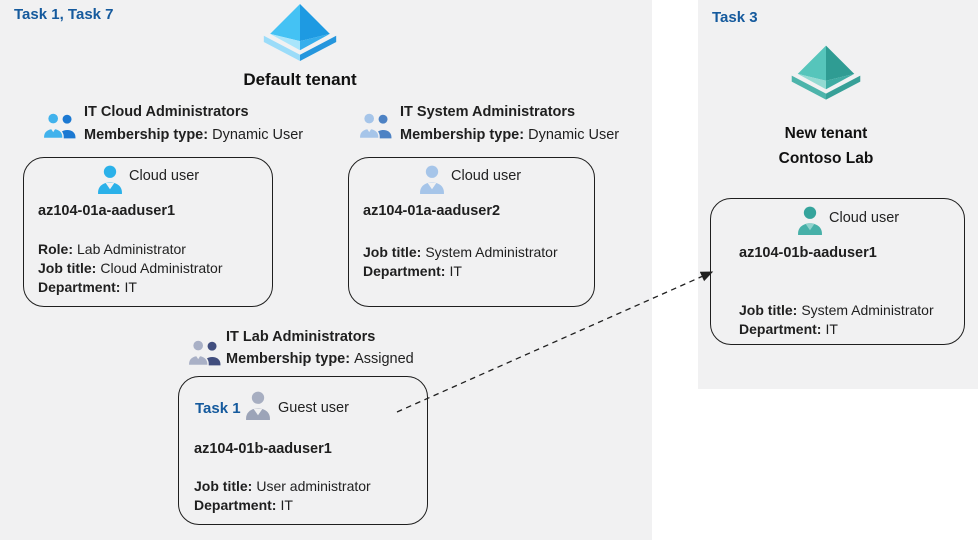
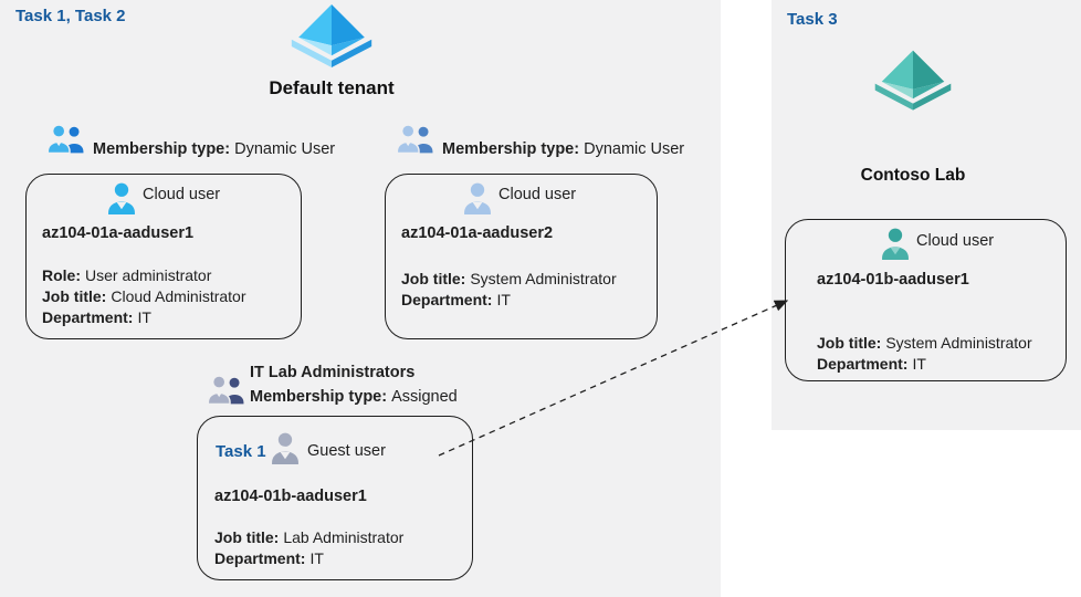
- Task 1, Task 7
+ Task 1, Task 2
  Default tenant
- IT Cloud Administrators
  Membership type: Dynamic User
  Cloud user
  az104-01a-aaduser1
- Role: Lab Administrator
+ Role: User administrator
  Job title: Cloud Administrator
  Department: IT
- IT System Administrators
  Membership type: Dynamic User
  Cloud user
  az104-01a-aaduser2
  Job title: System Administrator
  Department: IT
  IT Lab Administrators
  Membership type: Assigned
  Task 1
  Guest user
  az104-01b-aaduser1
- Job title: User administrator
+ Job title: Lab Administrator
  Department: IT
  Task 3
- New tenant
  Contoso Lab
  Cloud user
  az104-01b-aaduser1
  Job title: System Administrator
  Department: IT
